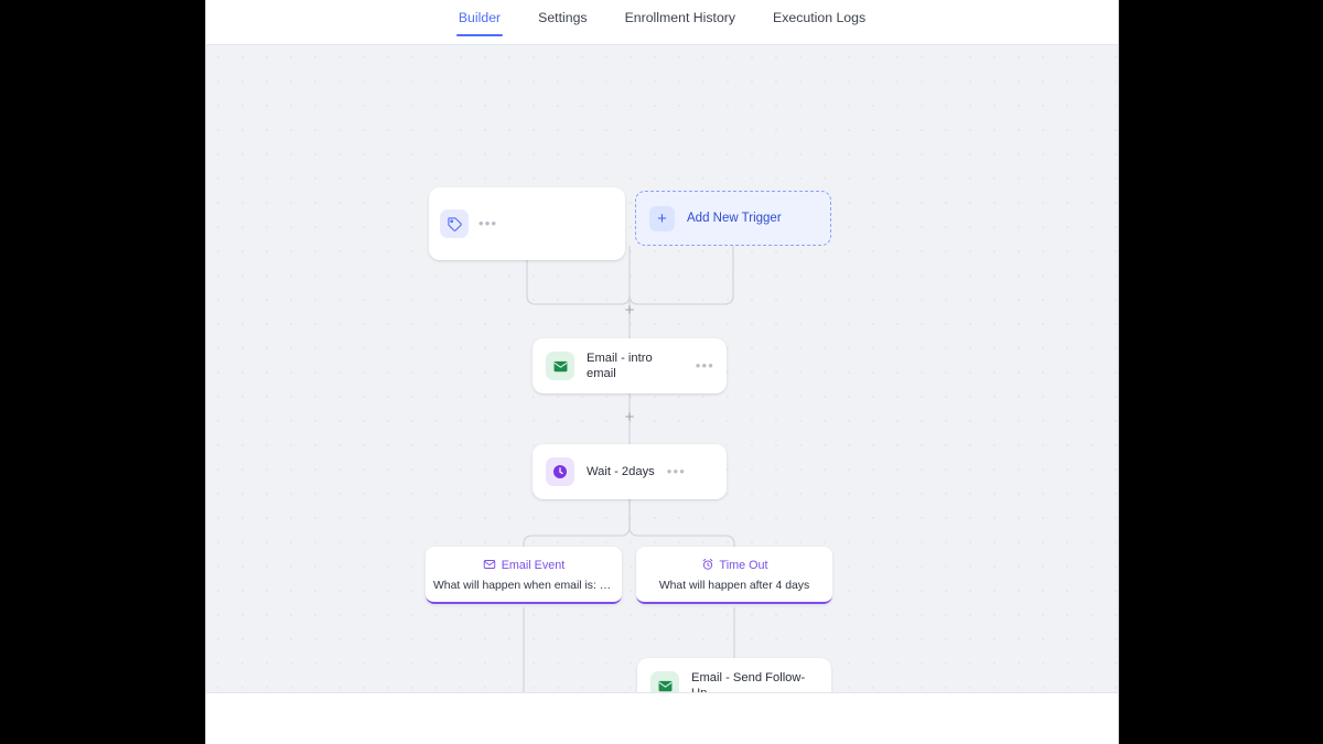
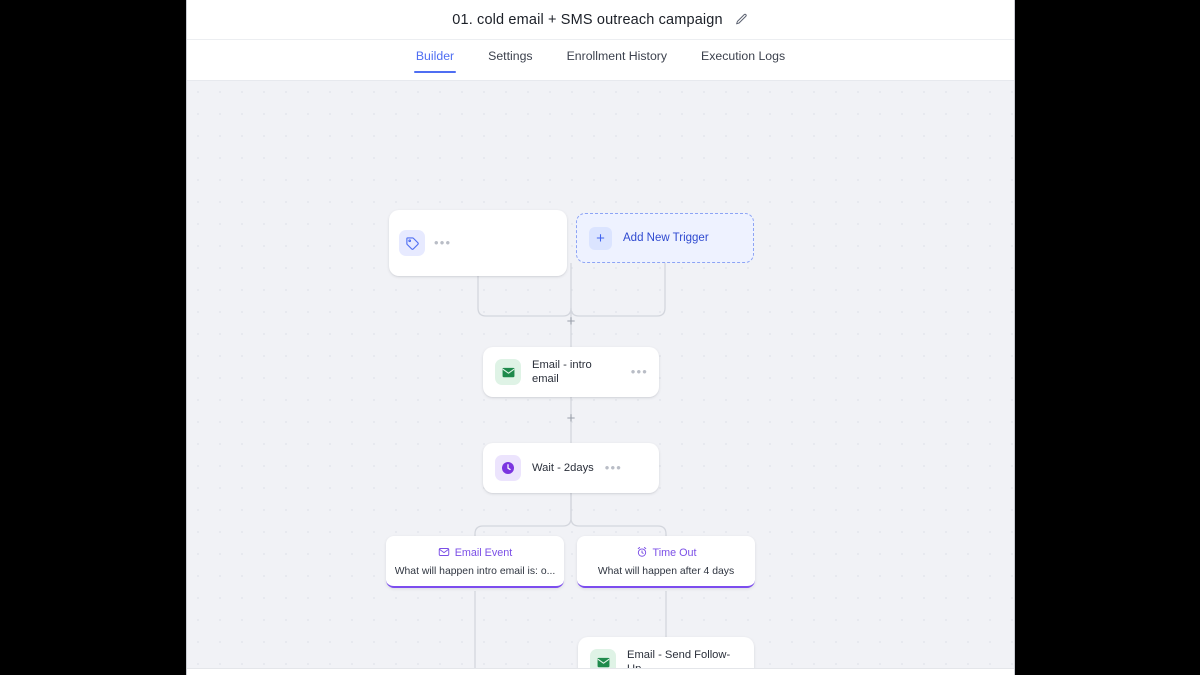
+ 01. cold email + SMS outreach campaign
  Builder
  Settings
  Enrollment History
  Execution Logs
  •••
  +
  Add New Trigger
  +
  Email - intro email
  •••
  +
  Wait - 2days
  •••
  Email Event
- What will happen when email is: o...
+ What will happen intro email is: o...
  Time Out
  What will happen after 4 days
  Email - Send Follow-
